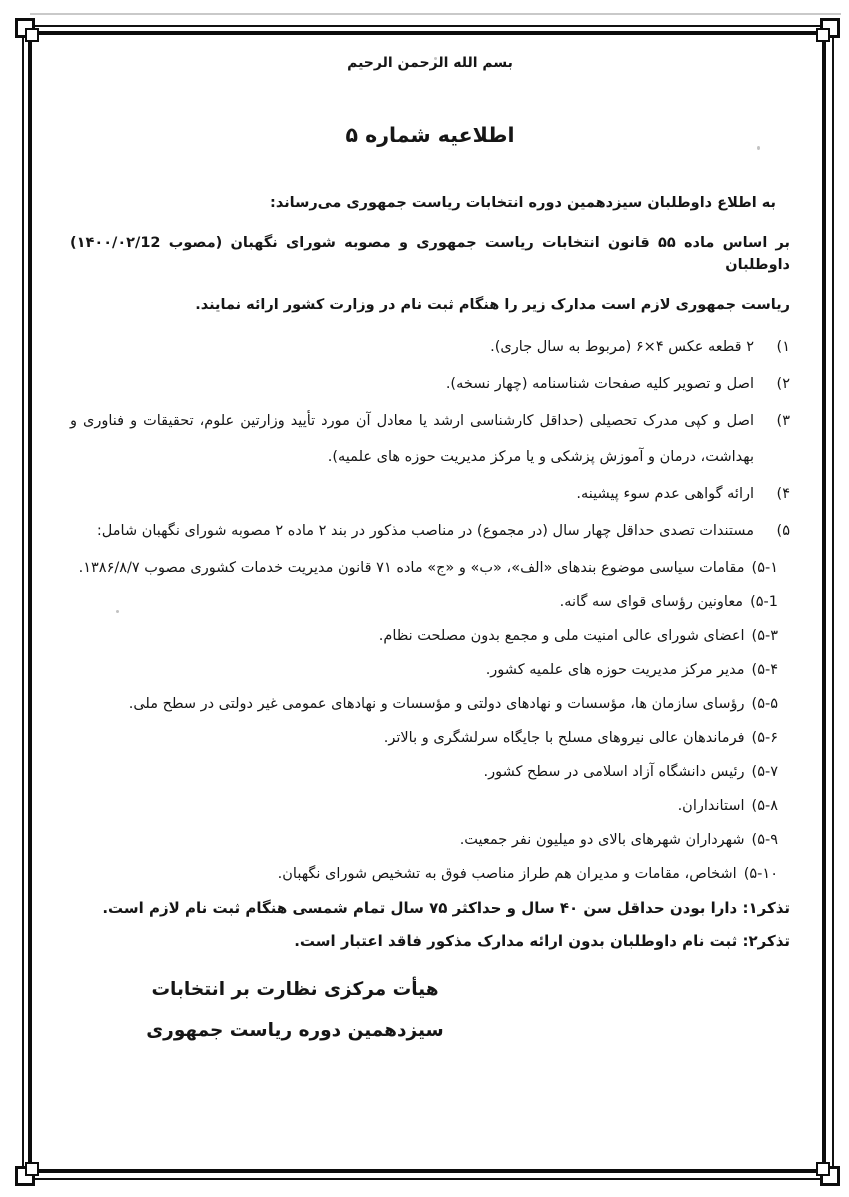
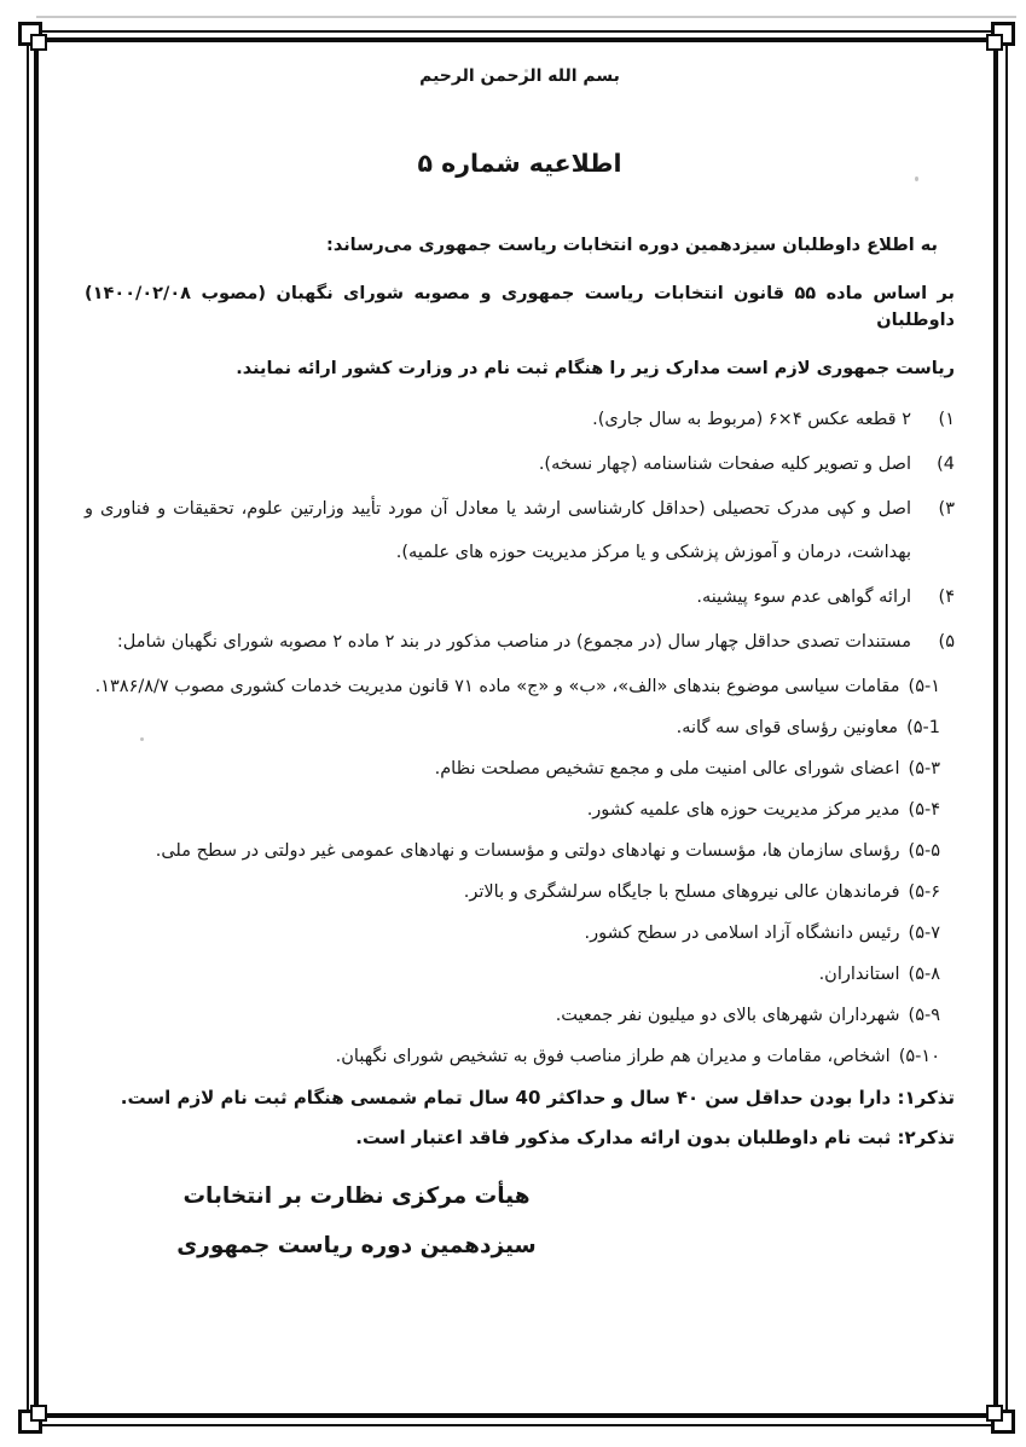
  بسم الله الرحمن الرحیم
  اطلاعیه شماره ۵
  به اطلاع داوطلبان سیزدهمین دوره انتخابات ریاست جمهوری می‌رساند:
- بر اساس ماده ۵۵ قانون انتخابات ریاست جمهوری و مصوبه شورای نگهبان (مصوب ۱۴۰۰/۰۲/12) داوطلبان
+ بر اساس ماده ۵۵ قانون انتخابات ریاست جمهوری و مصوبه شورای نگهبان (مصوب ۱۴۰۰/۰۲/۰۸) داوطلبان
  ریاست جمهوری لازم است مدارک زیر را هنگام ثبت نام در وزارت کشور ارائه نمایند.
  ۱)
  ۲ قطعه عکس ۴×۶ (مربوط به سال جاری).
- ۲)
+ 4)
  اصل و تصویر کلیه صفحات شناسنامه (چهار نسخه).
  ۳)
  اصل و کپی مدرک تحصیلی (حداقل کارشناسی ارشد یا معادل آن مورد تأیید وزارتین علوم، تحقیقات و فناوری و
  بهداشت، درمان و آموزش پزشکی و یا مرکز مدیریت حوزه های علمیه).
  ۴)
  ارائه گواهی عدم سوء پیشینه.
  ۵)
  مستندات تصدی حداقل چهار سال (در مجموع) در مناصب مذکور در بند ۲ ماده ۲ مصوبه شورای نگهبان شامل:
  ۵-۱)
  مقامات سیاسی موضوع بندهای «الف»، «ب» و «ج» ماده ۷۱ قانون مدیریت خدمات کشوری مصوب ۱۳۸۶/۸/۷.
  ۵-1)
  معاونین رؤسای قوای سه گانه.
  ۵-۳)
- اعضای شورای عالی امنیت ملی و مجمع بدون مصلحت نظام.
+ اعضای شورای عالی امنیت ملی و مجمع تشخیص مصلحت نظام.
  ۵-۴)
  مدیر مرکز مدیریت حوزه های علمیه کشور.
  ۵-۵)
  رؤسای سازمان ها، مؤسسات و نهادهای دولتی و مؤسسات و نهادهای عمومی غیر دولتی در سطح ملی.
  ۵-۶)
  فرماندهان عالی نیروهای مسلح با جایگاه سرلشگری و بالاتر.
  ۵-۷)
  رئیس دانشگاه آزاد اسلامی در سطح کشور.
  ۵-۸)
  استانداران.
  ۵-۹)
  شهرداران شهرهای بالای دو میلیون نفر جمعیت.
  ۵-۱۰)
  اشخاص، مقامات و مدیران هم طراز مناصب فوق به تشخیص شورای نگهبان.
- تذکر۱: دارا بودن حداقل سن ۴۰ سال و حداکثر ۷۵ سال تمام شمسی هنگام ثبت نام لازم است.
+ تذکر۱: دارا بودن حداقل سن ۴۰ سال و حداکثر 40 سال تمام شمسی هنگام ثبت نام لازم است.
  تذکر۲: ثبت نام داوطلبان بدون ارائه مدارک مذکور فاقد اعتبار است.
  هیأت مرکزی نظارت بر انتخابات
  سیزدهمین دوره ریاست جمهوری
